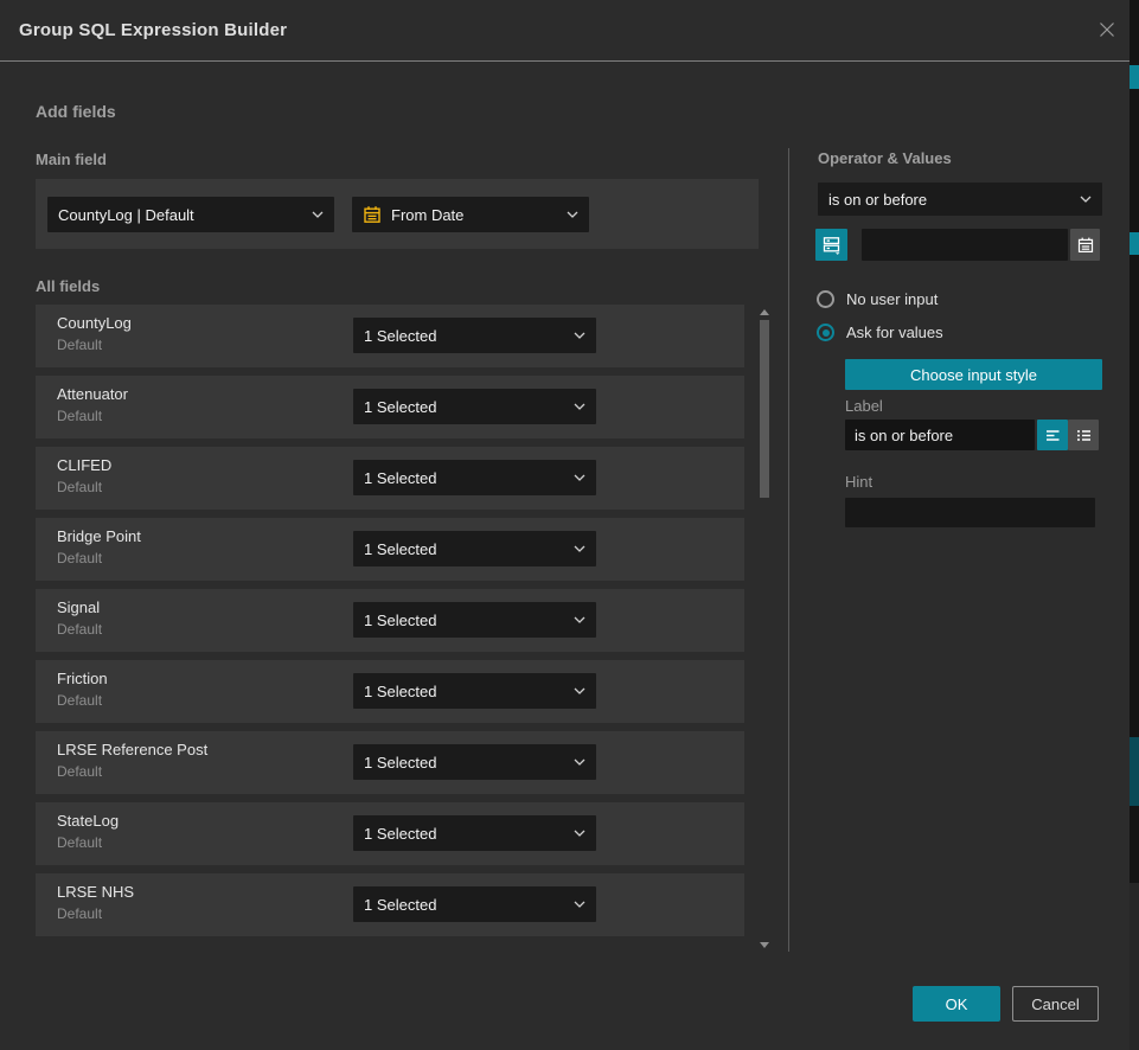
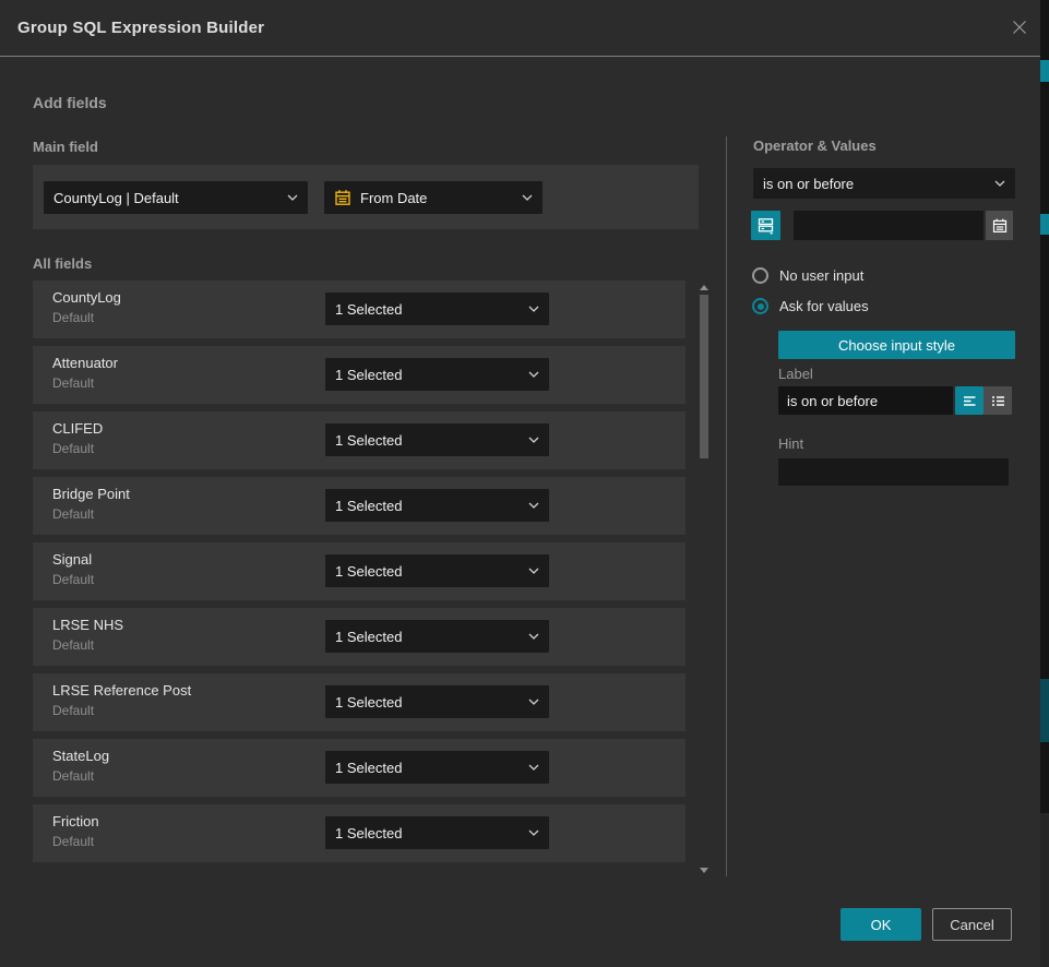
  Group SQL Expression Builder
  Add fields
  Main field
  CountyLog | Default
  From Date
  All fields
  CountyLog
  Default
  1 Selected
  Attenuator
  Default
  1 Selected
  CLIFED
  Default
  1 Selected
  Bridge Point
  Default
  1 Selected
  Signal
  Default
  1 Selected
- Friction
+ LRSE NHS
  Default
  1 Selected
  LRSE Reference Post
  Default
  1 Selected
  StateLog
  Default
  1 Selected
- LRSE NHS
+ Friction
  Default
  1 Selected
  Operator & Values
  is on or before
  No user input
  Ask for values
  Choose input style
  Label
  is on or before
  Hint
  OK
  Cancel
